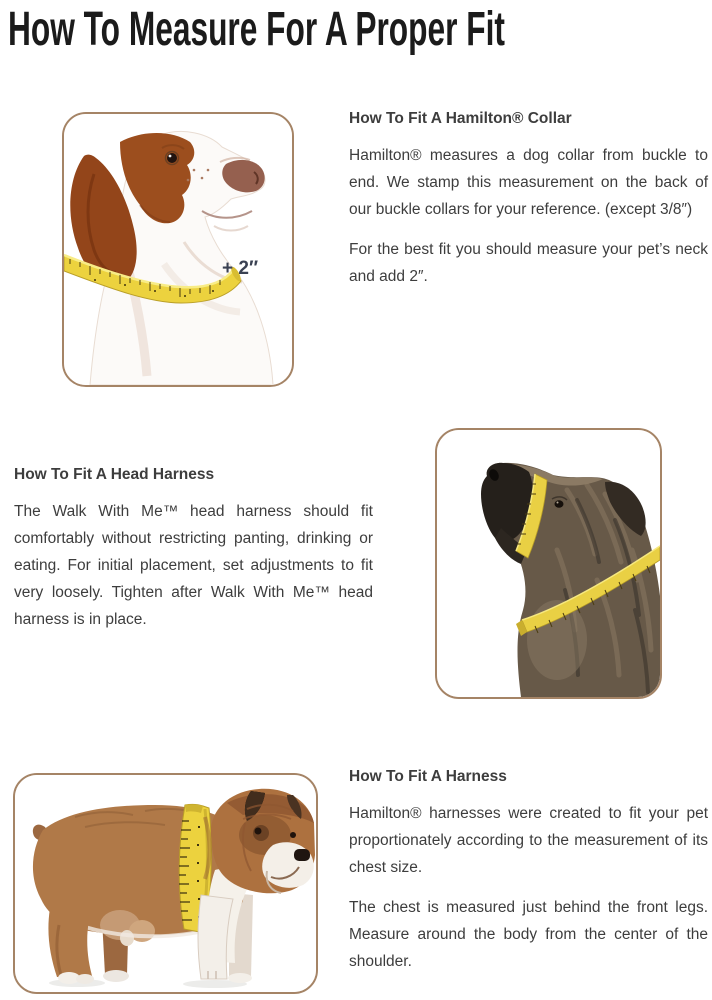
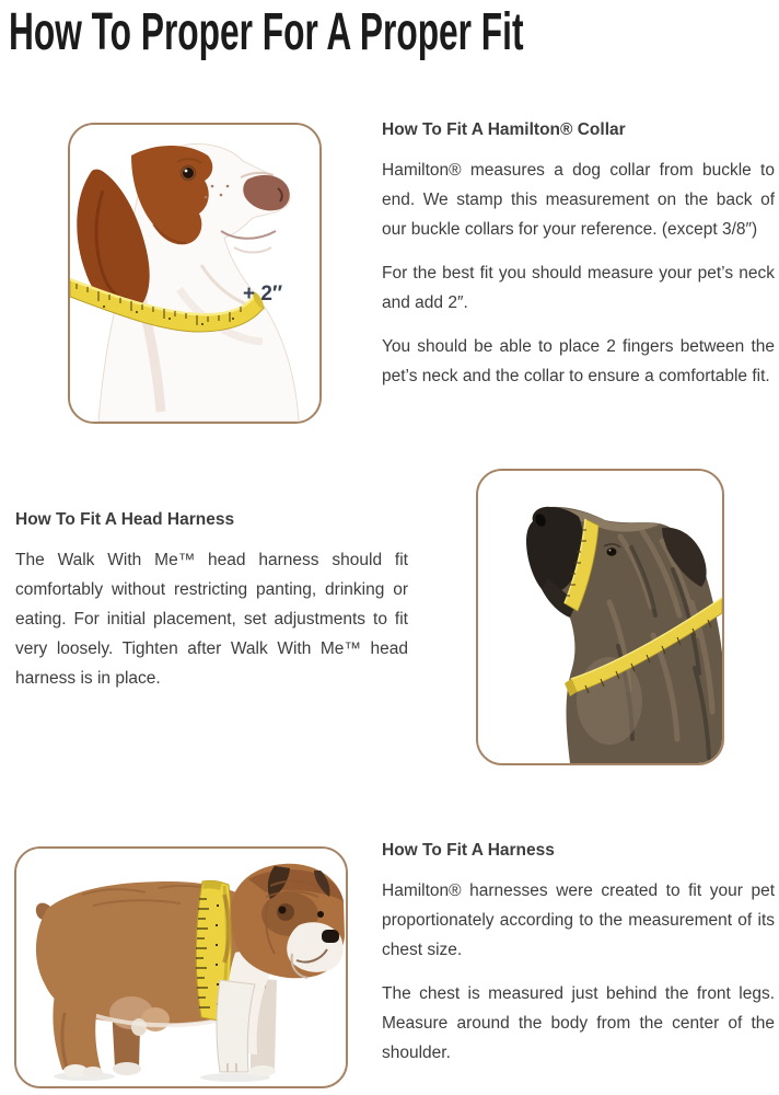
- How To Measure For A Proper Fit
+ How To Proper For A Proper Fit
  + 2″
  How To Fit A Hamilton® Collar
  Hamilton® measures a dog collar from buckle to end. We stamp this measurement on the back of our buckle collars for your reference. (except 3/8″)
  For the best fit you should measure your pet’s neck and add 2″.
+ You should be able to place 2 fingers between the pet’s neck and the collar to ensure a comfortable fit.
  How To Fit A Head Harness
  The Walk With Me™ head harness should fit comfortably without restricting panting, drinking or eating. For initial placement, set adjustments to fit very loosely. Tighten after Walk With Me™ head harness is in place.
  How To Fit A Harness
  Hamilton® harnesses were created to fit your pet proportionately according to the measurement of its chest size.
  The chest is measured just behind the front legs. Measure around the body from the center of the shoulder.
